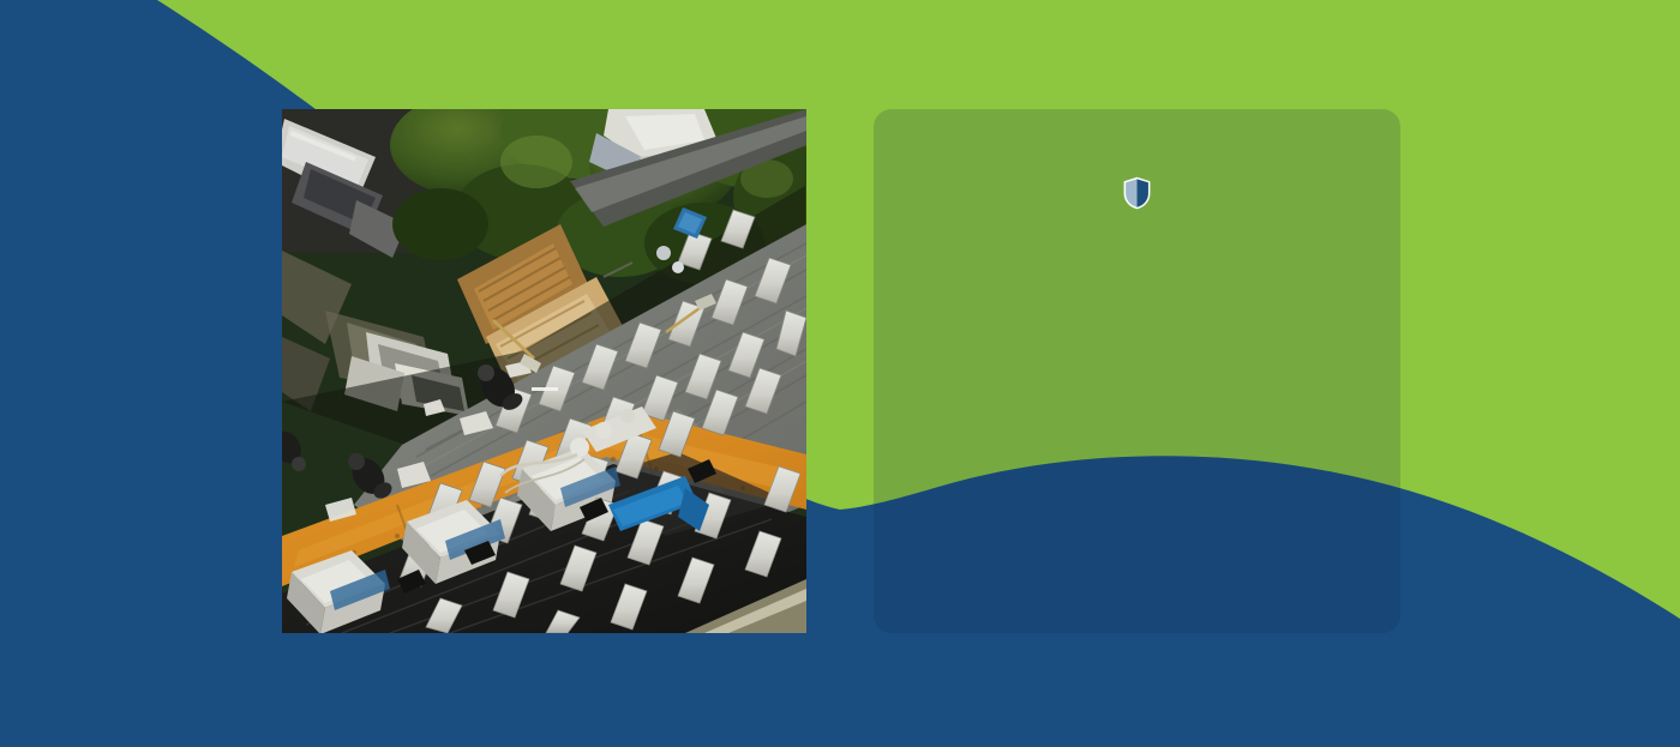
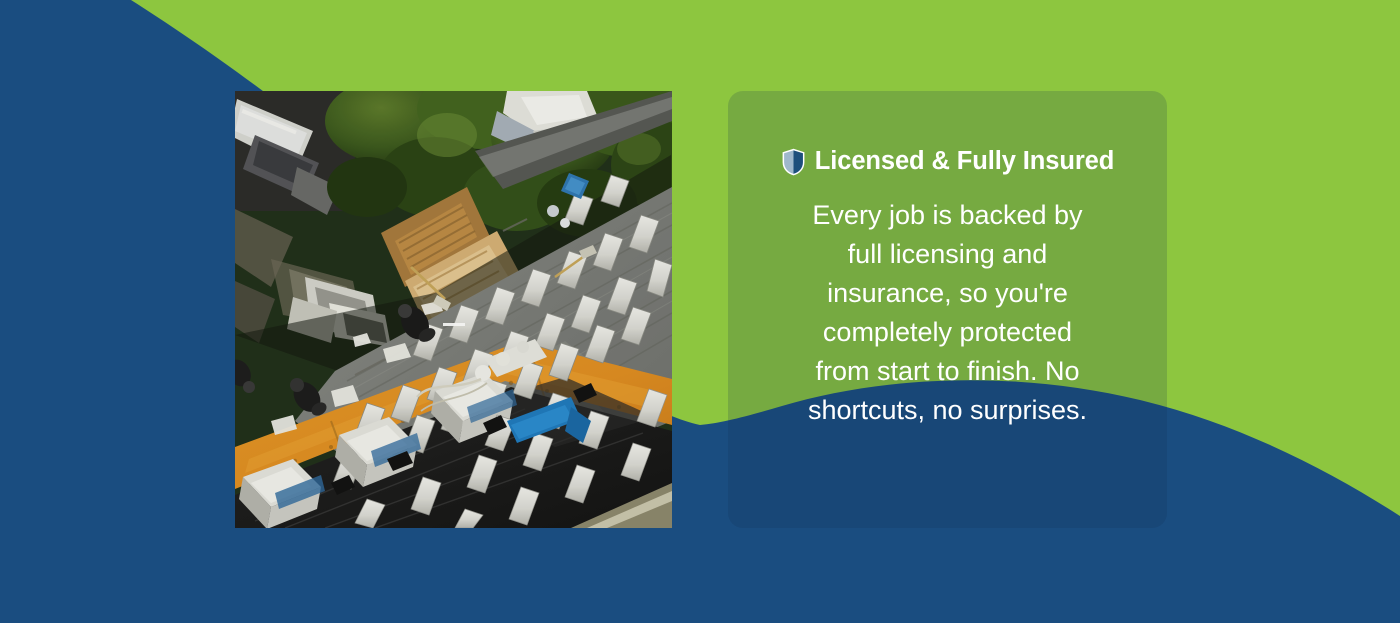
+ Licensed & Fully Insured
+ Every job is backed by full licensing and insurance, so you're completely protected from start to finish. No shortcuts, no surprises.
